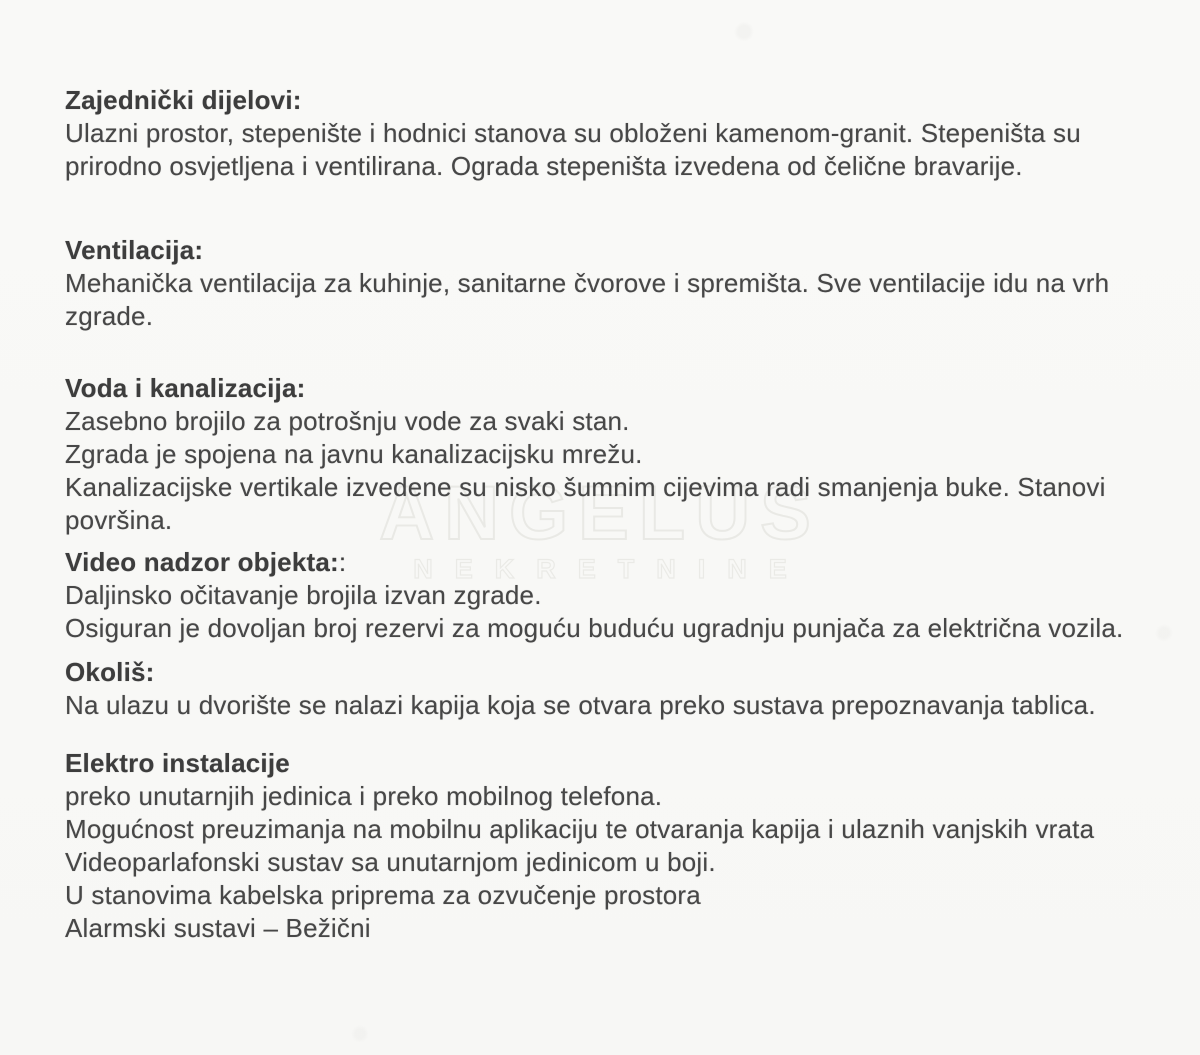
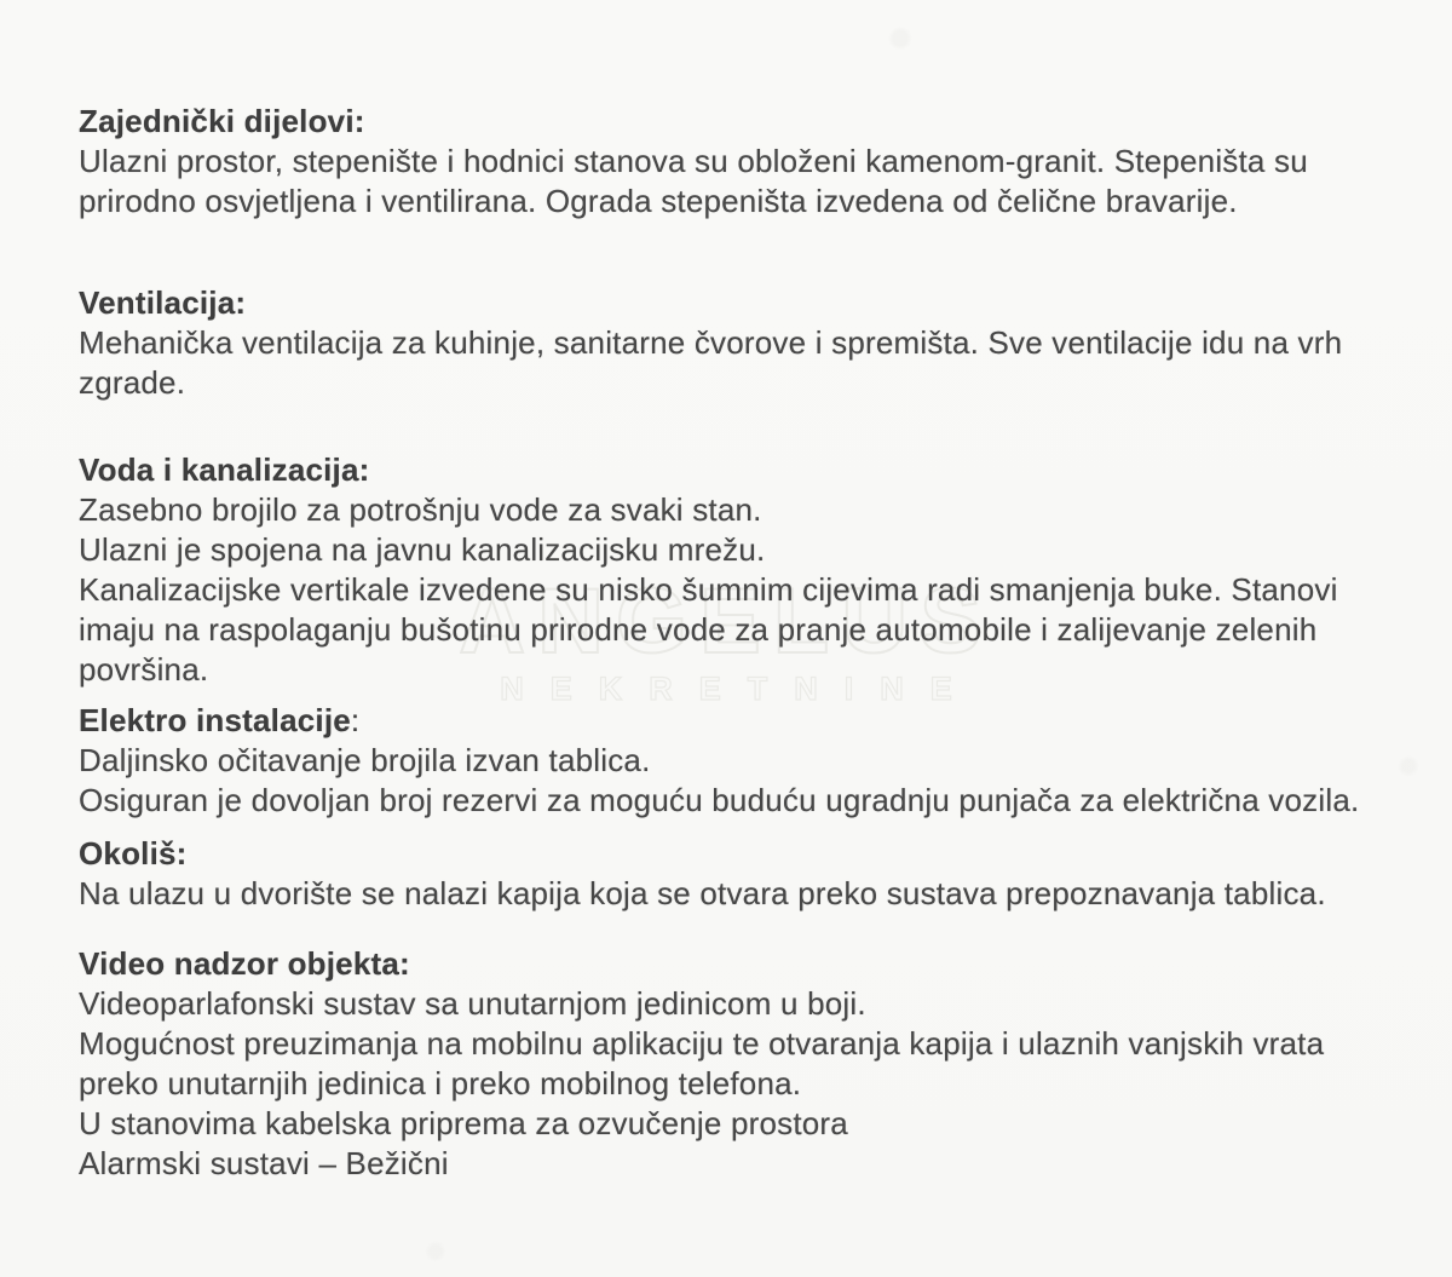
  ANGELUS
  Zajednički dijelovi:
  Ulazni prostor, stepenište i hodnici stanova su obloženi kamenom-granit. Stepeništa su
  prirodno osvjetljena i ventilirana. Ograda stepeništa izvedena od čelične bravarije.
  Ventilacija:
  Mehanička ventilacija za kuhinje, sanitarne čvorove i spremišta. Sve ventilacije idu na vrh
  zgrade.
  Voda i kanalizacija:
  Zasebno brojilo za potrošnju vode za svaki stan.
- Zgrada je spojena na javnu kanalizacijsku mrežu.
+ Ulazni je spojena na javnu kanalizacijsku mrežu.
  Kanalizacijske vertikale izvedene su nisko šumnim cijevima radi smanjenja buke. Stanovi
+ imaju na raspolaganju bušotinu prirodne vode za pranje automobile i zalijevanje zelenih
  površina.
- Video nadzor objekta::
+ Elektro instalacije:
- Daljinsko očitavanje brojila izvan zgrade.
+ Daljinsko očitavanje brojila izvan tablica.
  Osiguran je dovoljan broj rezervi za moguću buduću ugradnju punjača za električna vozila.
  Okoliš:
  Na ulazu u dvorište se nalazi kapija koja se otvara preko sustava prepoznavanja tablica.
- Elektro instalacije
+ Video nadzor objekta:
- preko unutarnjih jedinica i preko mobilnog telefona.
+ Videoparlafonski sustav sa unutarnjom jedinicom u boji.
  Mogućnost preuzimanja na mobilnu aplikaciju te otvaranja kapija i ulaznih vanjskih vrata
- Videoparlafonski sustav sa unutarnjom jedinicom u boji.
+ preko unutarnjih jedinica i preko mobilnog telefona.
  U stanovima kabelska priprema za ozvučenje prostora
  Alarmski sustavi – Bežični
